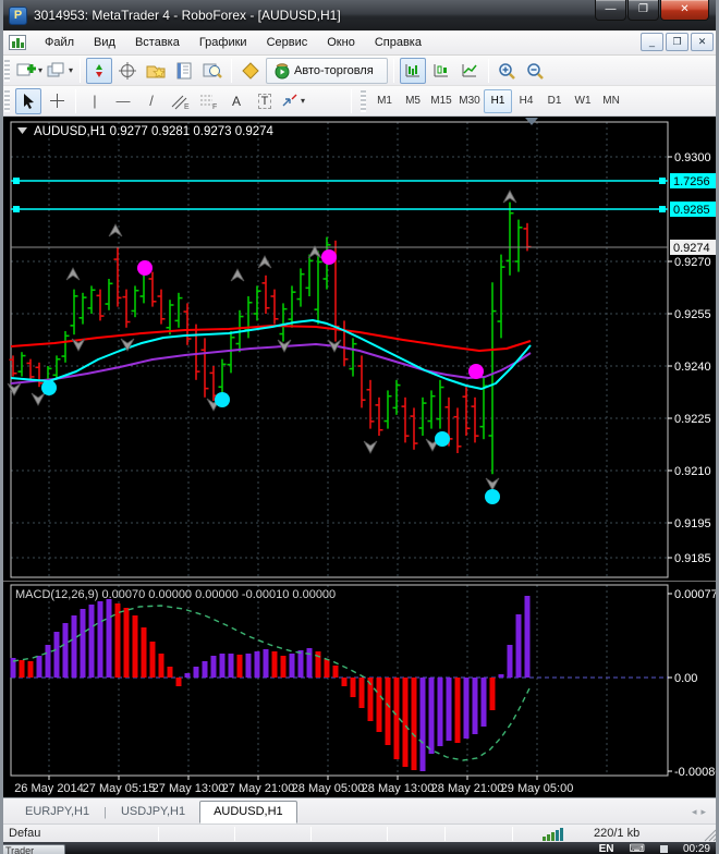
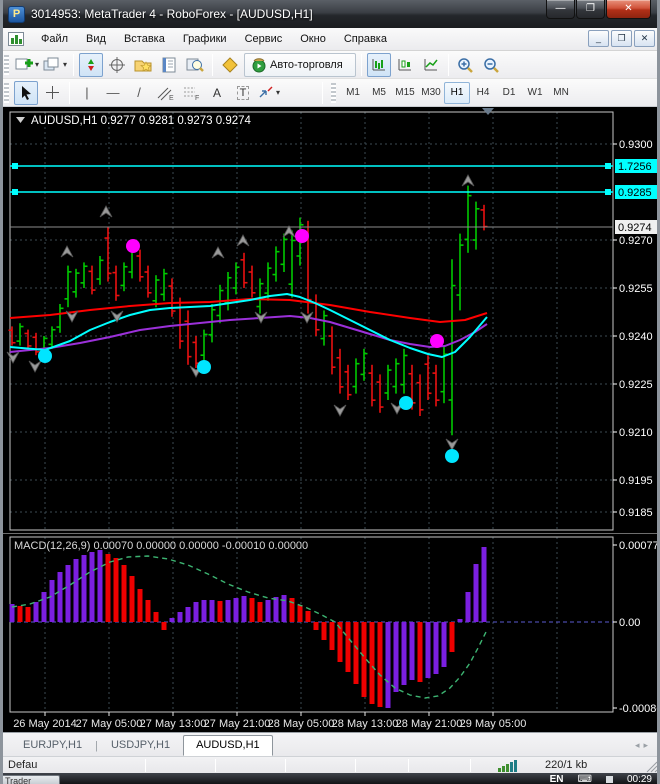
  P
  3014953: MetaTrader 4 - RoboForex - [AUDUSD,H1]
  —
  ❐
  ✕
  Файл
  Вид
  Вставка
  Графики
  Сервис
  Окно
  Справка
  _
  ❐
  ✕
  ▾
  ▾
  Авто-торговля
  |
  —
  /
  A
  T
  ▾
  M1
  M5
  M15
  M30
  H1
  H4
  D1
  W1
  MN
  1.7256
  0.9285
  0.9274
  0.9300
  0.9270
  0.9255
  0.9240
  0.9225
  0.9210
  0.9195
  0.9185
  AUDUSD,H1 0.9277 0.9281 0.9273 0.9274
  0.00077
  0.00
  -0.0008
  MACD(12,26,9) 0.00070 0.00000 0.00000 -0.00010 0.00000
  26 May 2014
- 27 May 05:15
+ 27 May 05:00
  27 May 13:00
  27 May 21:00
  28 May 05:00
  28 May 13:00
  28 May 21:00
  29 May 05:00
  EURJPY,H1
  |
  USDJPY,H1
  AUDUSD,H1
  ◂▸
  Defau
  220/1 kb
  Trader
  EN
  ⌨
  00:29
